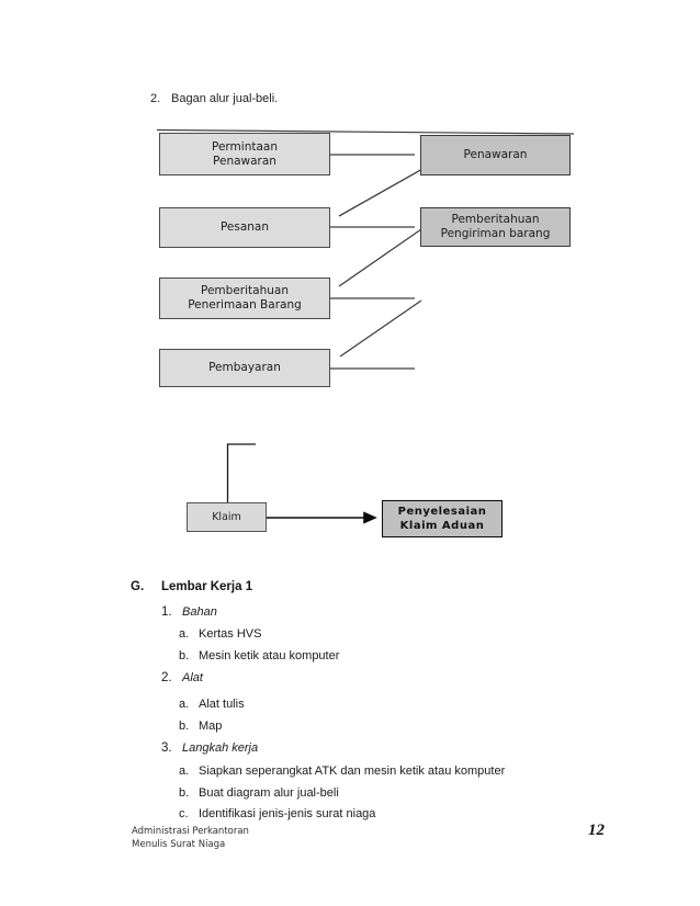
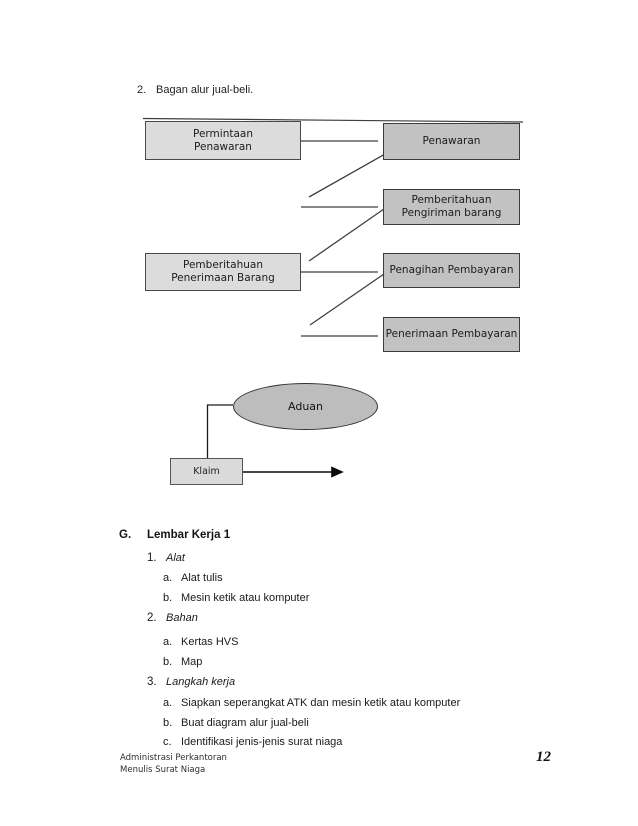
  2.
  Bagan alur jual-beli.
  Permintaan
  Penawaran
- Pesanan
  Pemberitahuan
  Penerimaan Barang
- Pembayaran
  Penawaran
  Pemberitahuan
  Pengiriman barang
+ Penagihan Pembayaran
+ Penerimaan Pembayaran
+ Aduan
  Klaim
- Penyelesaian
- Klaim Aduan
  G.
  Lembar Kerja 1
  1.
- Bahan
+ Alat
  a.
- Kertas HVS
+ Alat tulis
  b.
  Mesin ketik atau komputer
  2.
- Alat
+ Bahan
  a.
- Alat tulis
+ Kertas HVS
  b.
  Map
  3.
  Langkah kerja
  a.
  Siapkan seperangkat ATK dan mesin ketik atau komputer
  b.
  Buat diagram alur jual-beli
  c.
  Identifikasi jenis-jenis surat niaga
  Administrasi Perkantoran
  Menulis Surat Niaga
  12
